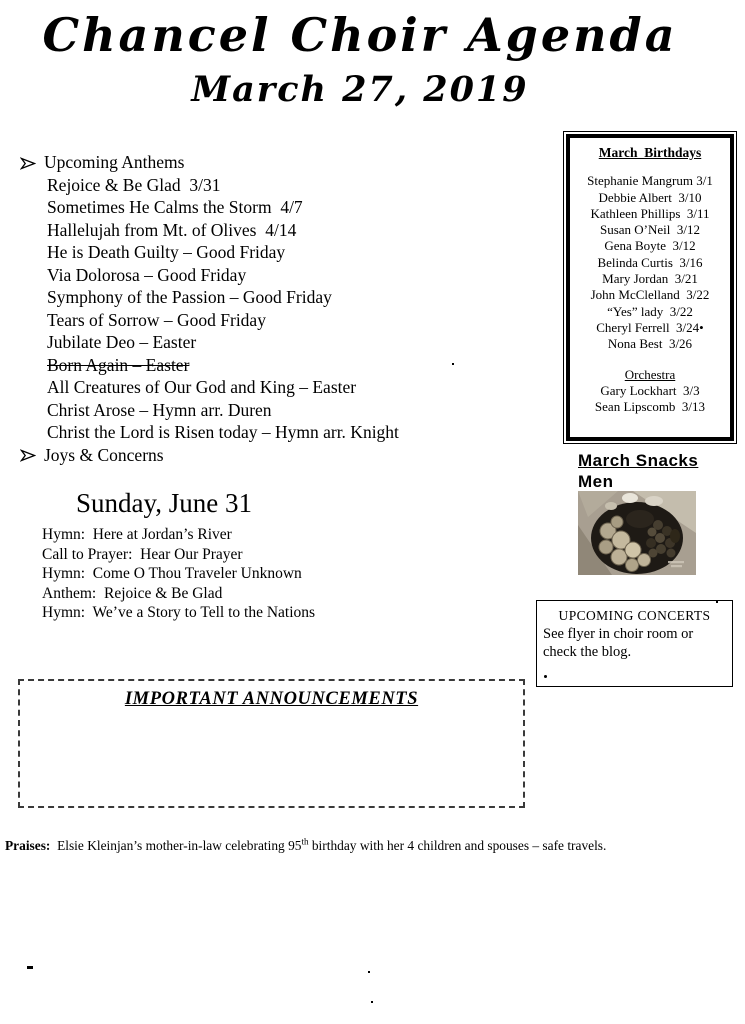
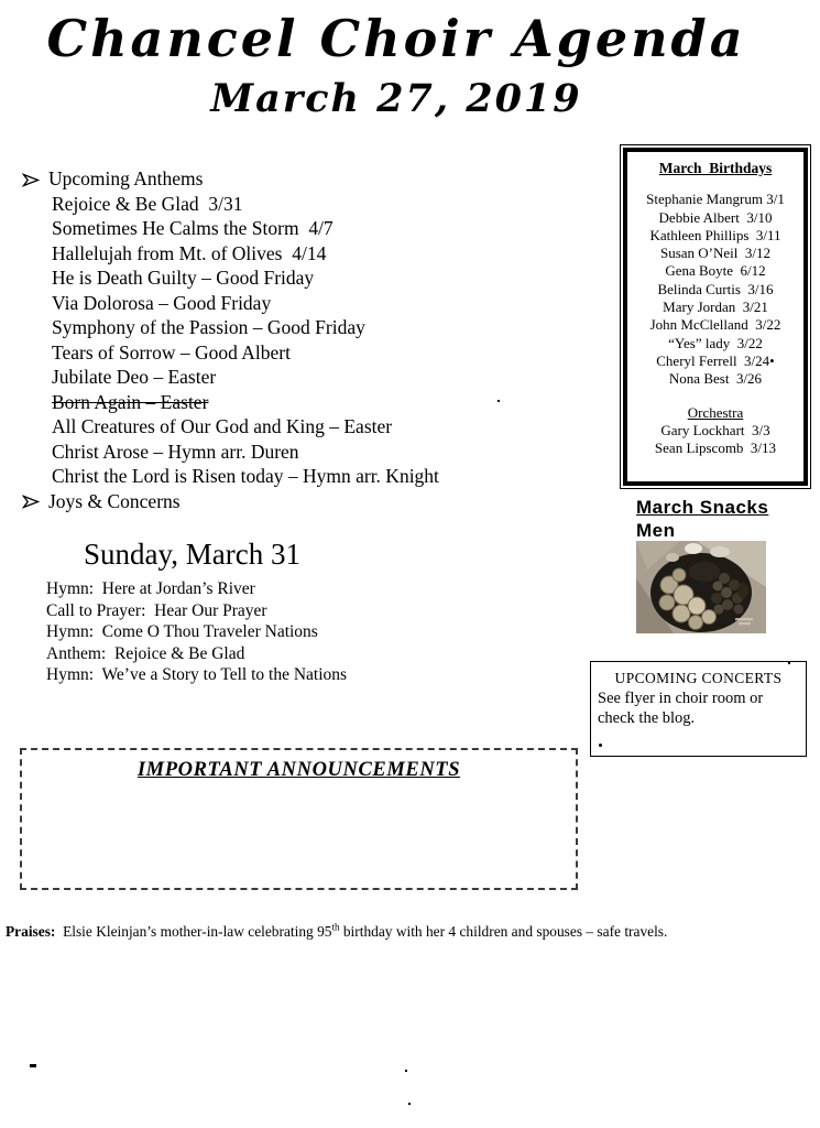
  Chancel Choir Agenda
  March 27, 2019
  Upcoming Anthems
  Rejoice & Be Glad 3/31
  Sometimes He Calms the Storm 4/7
  Hallelujah from Mt. of Olives 4/14
  He is Death Guilty – Good Friday
  Via Dolorosa – Good Friday
  Symphony of the Passion – Good Friday
- Tears of Sorrow – Good Friday
+ Tears of Sorrow – Good Albert
  Jubilate Deo – Easter
  Born Again – Easter
  All Creatures of Our God and King – Easter
  Christ Arose – Hymn arr. Duren
  Christ the Lord is Risen today – Hymn arr. Knight
  Joys & Concerns
- Sunday, June 31
+ Sunday, March 31
  Hymn: Here at Jordan’s River
  Call to Prayer: Hear Our Prayer
- Hymn: Come O Thou Traveler Unknown
+ Hymn: Come O Thou Traveler Nations
  Anthem: Rejoice & Be Glad
  Hymn: We’ve a Story to Tell to the Nations
  March Birthdays
  Stephanie Mangrum 3/1
  Debbie Albert 3/10
  Kathleen Phillips 3/11
  Susan O’Neil 3/12
- Gena Boyte 3/12
+ Gena Boyte 6/12
  Belinda Curtis 3/16
  Mary Jordan 3/21
  John McClelland 3/22
  “Yes” lady 3/22
  Cheryl Ferrell 3/24•
  Nona Best 3/26
  Orchestra
  Gary Lockhart 3/3
  Sean Lipscomb 3/13
  March Snacks
  Men
  UPCOMING CONCERTS
  See flyer in choir room or check the blog.
  IMPORTANT ANNOUNCEMENTS
  Praises: Elsie Kleinjan’s mother-in-law celebrating 95th birthday with her 4 children and spouses – safe travels.
